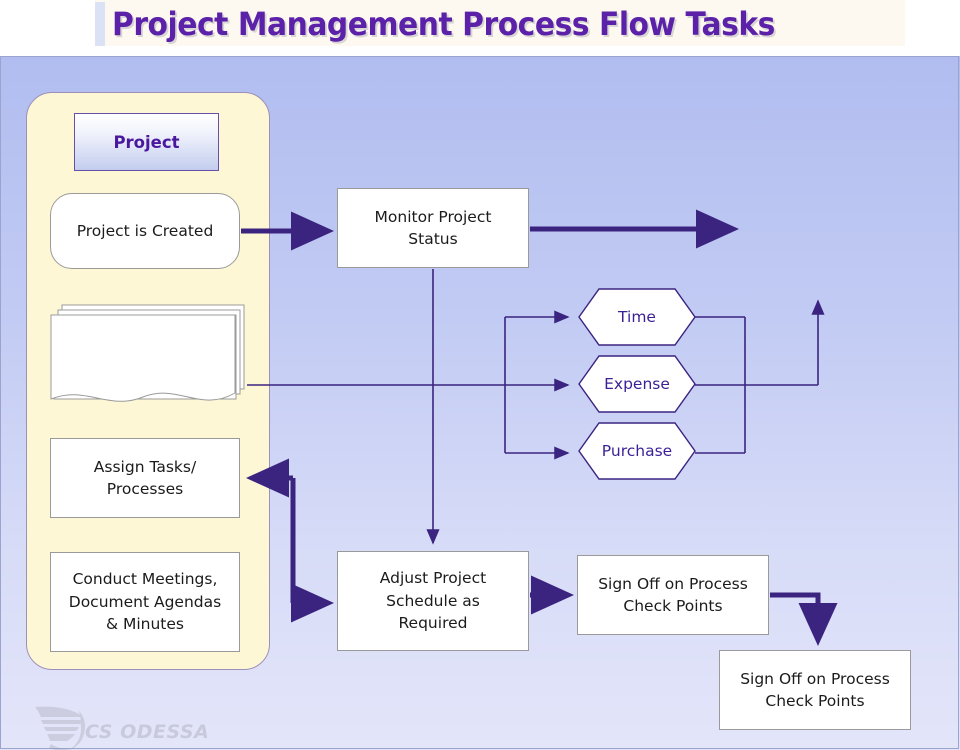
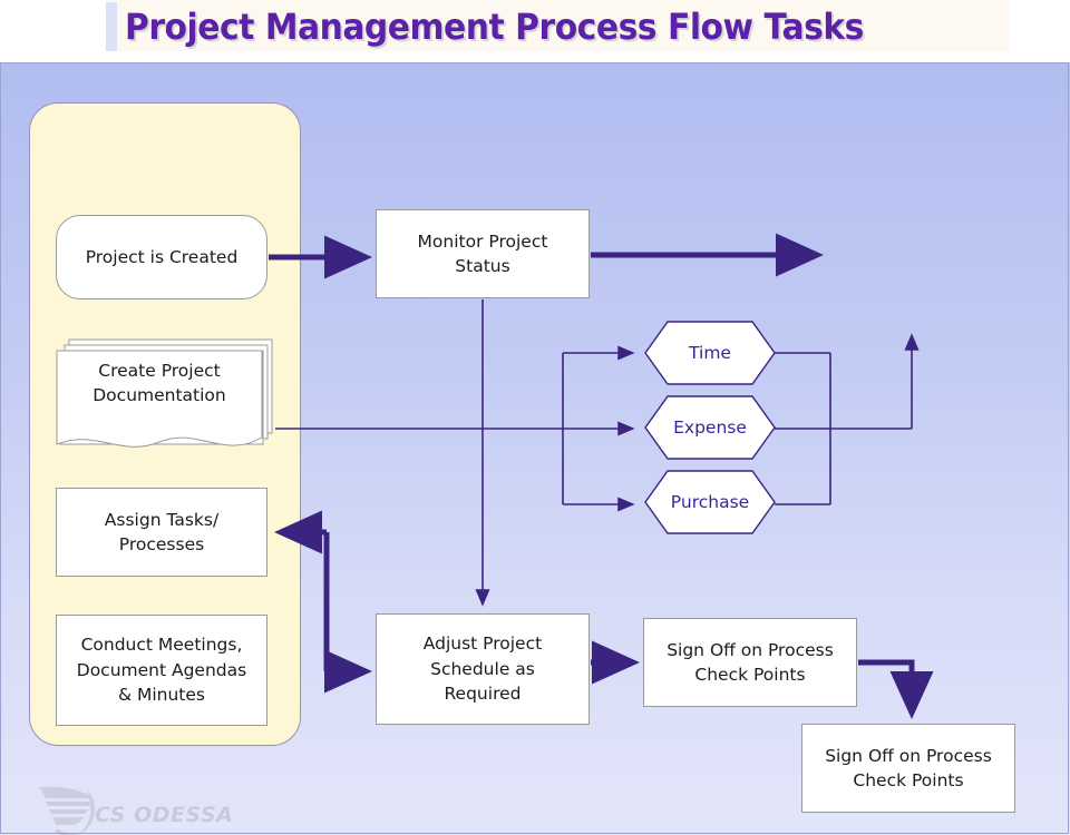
  Project Management Process Flow Tasks
- Project
  Project is Created
+ Create Project
+ Documentation
  Assign Tasks/
  Processes
  Conduct Meetings,
  Document Agendas
  & Minutes
  Monitor Project
  Status
  Adjust Project
  Schedule as
  Required
  Sign Off on Process
  Check Points
  Sign Off on Process
  Check Points
  Time
  Expense
  Purchase
  CS ODESSA
